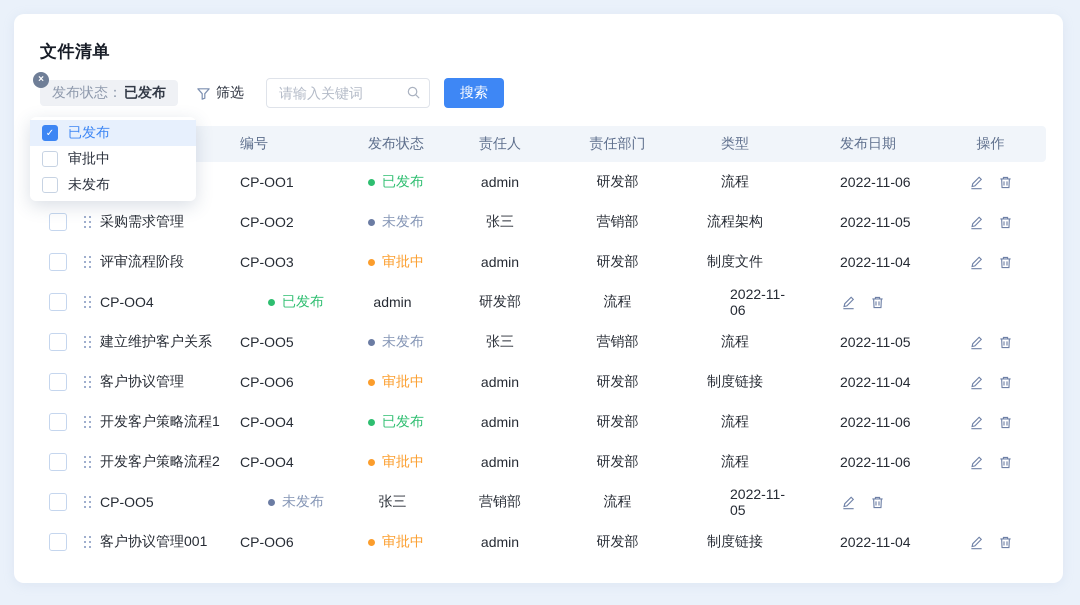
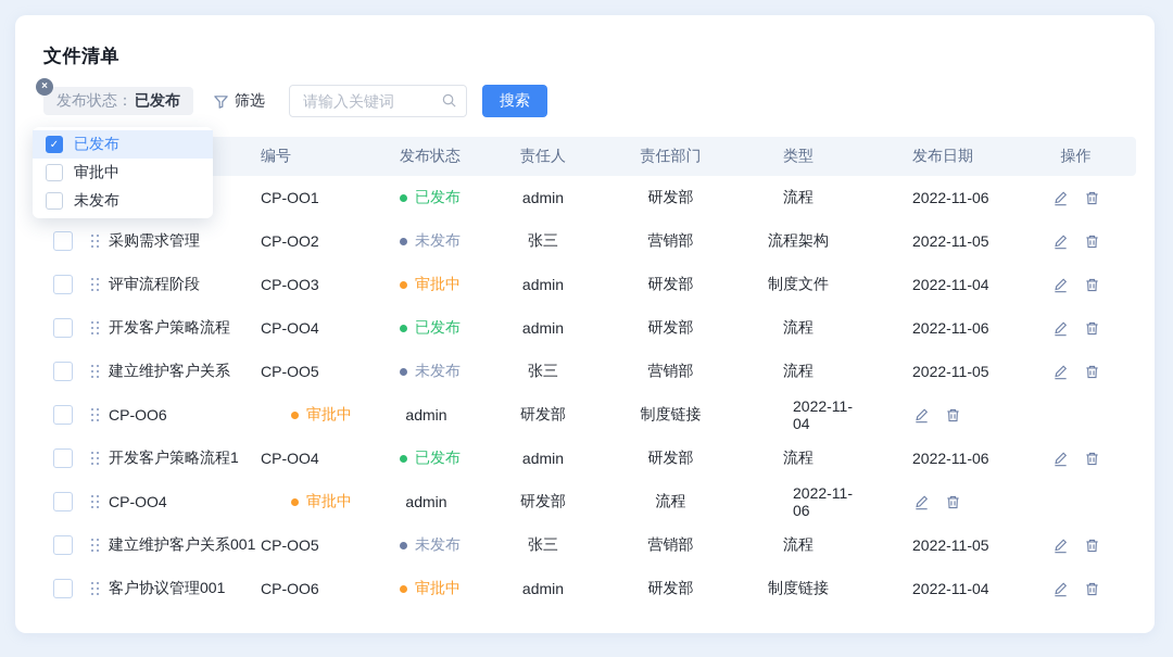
  文件清单
  ×
  发布状态：
  已发布
  筛选
  请输入关键词
  搜索
  ✓
  已发布
  审批中
  未发布
  编号
  发布状态
  责任人
  责任部门
  类型
  发布日期
  操作
  CP-OO1
  已发布
  admin
  研发部
  流程
  2022-11-06
  采购需求管理
  CP-OO2
  未发布
  张三
  营销部
  流程架构
  2022-11-05
  评审流程阶段
  CP-OO3
  审批中
  admin
  研发部
  制度文件
  2022-11-04
+ 开发客户策略流程
  CP-OO4
  已发布
  admin
  研发部
  流程
  2022-11-06
  建立维护客户关系
  CP-OO5
  未发布
  张三
  营销部
  流程
  2022-11-05
- 客户协议管理
  CP-OO6
  审批中
  admin
  研发部
  制度链接
  2022-11-04
  开发客户策略流程1
  CP-OO4
  已发布
  admin
  研发部
  流程
  2022-11-06
- 开发客户策略流程2
  CP-OO4
  审批中
  admin
  研发部
  流程
  2022-11-06
+ 建立维护客户关系001
  CP-OO5
  未发布
  张三
  营销部
  流程
  2022-11-05
  客户协议管理001
  CP-OO6
  审批中
  admin
  研发部
  制度链接
  2022-11-04
